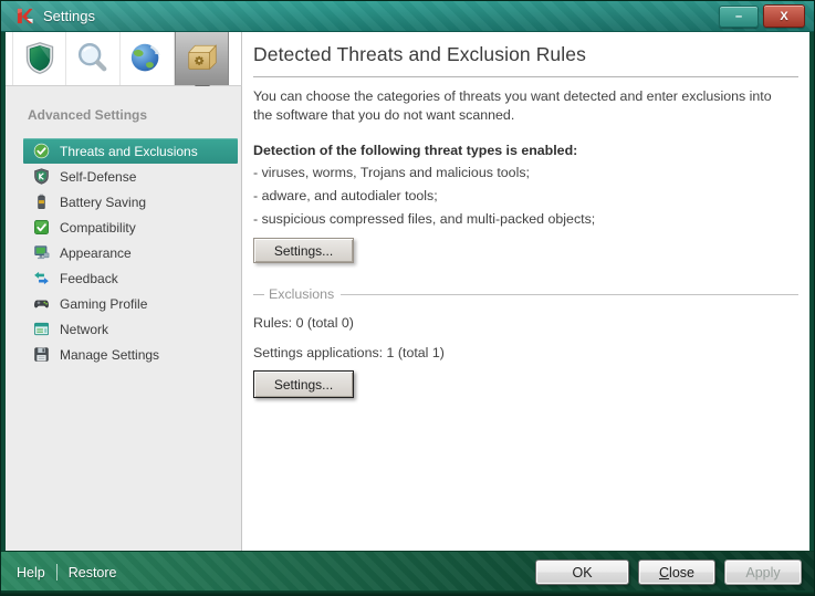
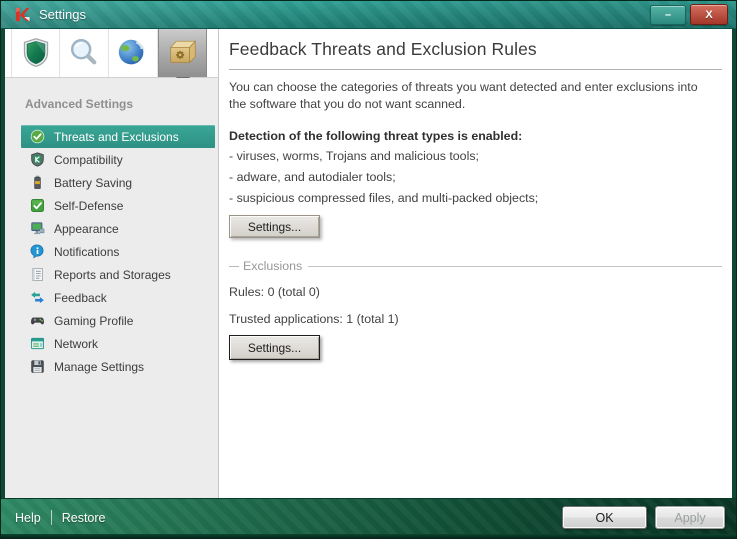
  Settings
  –
  X
  Advanced Settings
  Threats and Exclusions
- Self-Defense
+ Compatibility
  Battery Saving
- Compatibility
+ Self-Defense
  Appearance
+ Notifications
+ Reports and Storages
  Feedback
  Gaming Profile
  Network
  Manage Settings
- Detected Threats and Exclusion Rules
+ Feedback Threats and Exclusion Rules
  You can choose the categories of threats you want detected and enter exclusions into the software that you do not want scanned.
  Detection of the following threat types is enabled:
  - viruses, worms, Trojans and malicious tools;
  - adware, and autodialer tools;
  - suspicious compressed files, and multi-packed objects;
  Settings...
  Exclusions
  Rules: 0 (total 0)
- Settings applications: 1 (total 1)
+ Trusted applications: 1 (total 1)
  Settings...
  Help
  Restore
  OK
- Close
  Apply
